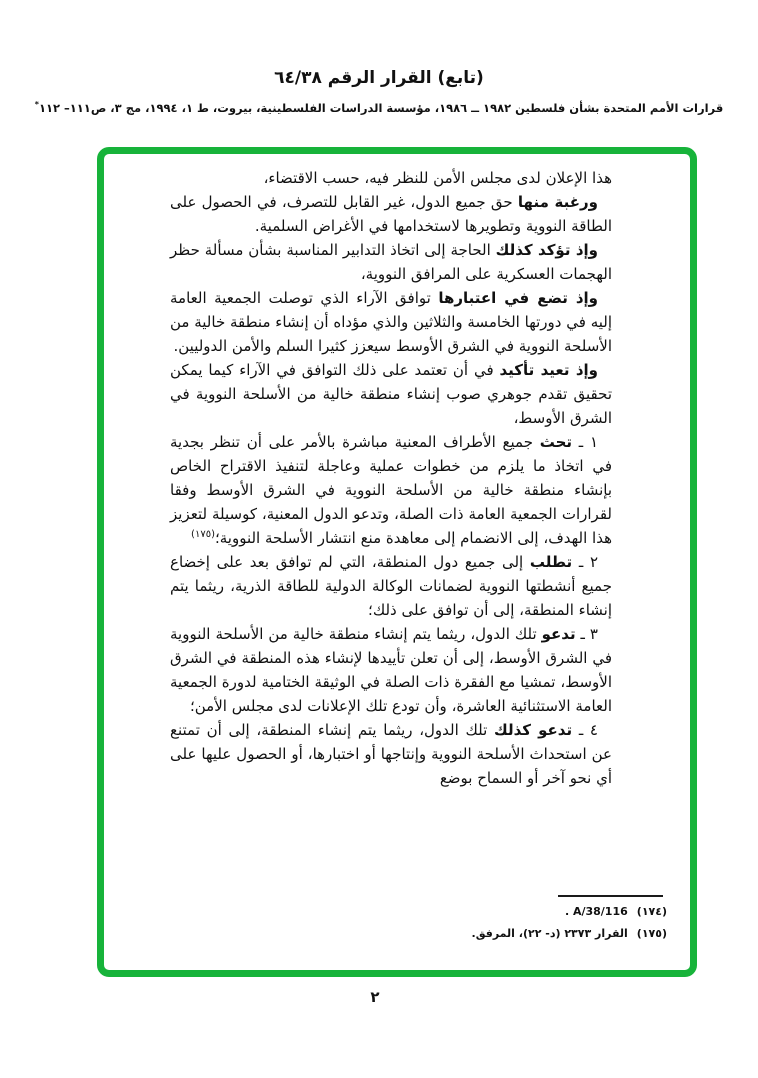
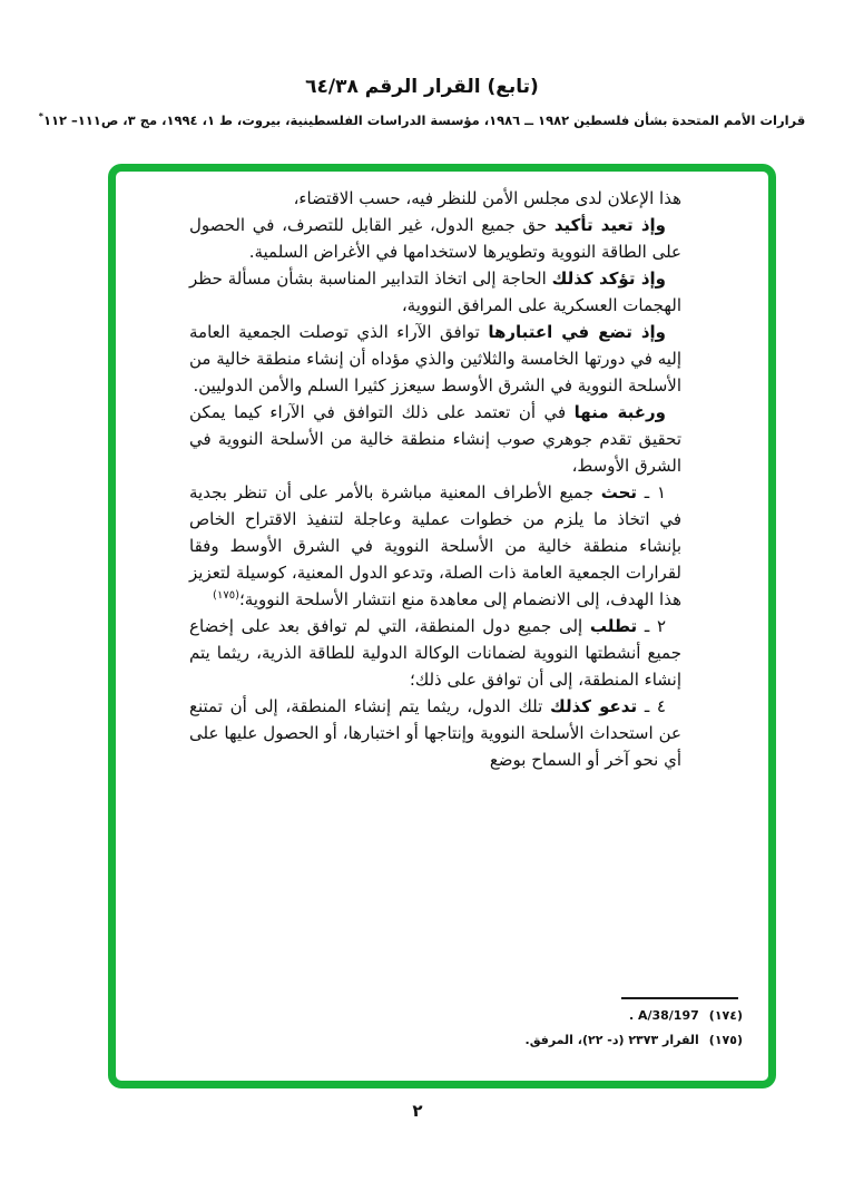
  (تابع) القرار الرقم ٦٤/٣٨
  قرارات الأمم المتحدة بشأن فلسطين ١٩٨٢ ــ ١٩٨٦، مؤسسة الدراسات الفلسطينية، بيروت، ط ١، ١٩٩٤، مج ٣، ص١١١– ١١٢*
  هذا الإعلان لدى مجلس الأمن للنظر فيه، حسب الاقتضاء،
- ورغبة منها حق جميع الدول، غير القابل للتصرف، في الحصول على الطاقة النووية وتطويرها لاستخدامها في الأغراض السلمية.
+ وإذ تعيد تأكيد حق جميع الدول، غير القابل للتصرف، في الحصول على الطاقة النووية وتطويرها لاستخدامها في الأغراض السلمية.
  وإذ تؤكد كذلك الحاجة إلى اتخاذ التدابير المناسبة بشأن مسألة حظر الهجمات العسكرية على المرافق النووية،
  وإذ تضع في اعتبارها توافق الآراء الذي توصلت الجمعية العامة إليه في دورتها الخامسة والثلاثين والذي مؤداه أن إنشاء منطقة خالية من الأسلحة النووية في الشرق الأوسط سيعزز كثيرا السلم والأمن الدوليين.
- وإذ تعيد تأكيد في أن تعتمد على ذلك التوافق في الآراء كيما يمكن تحقيق تقدم جوهري صوب إنشاء منطقة خالية من الأسلحة النووية في الشرق الأوسط،
+ ورغبة منها في أن تعتمد على ذلك التوافق في الآراء كيما يمكن تحقيق تقدم جوهري صوب إنشاء منطقة خالية من الأسلحة النووية في الشرق الأوسط،
  ١ ـ تحث جميع الأطراف المعنية مباشرة بالأمر على أن تنظر بجدية في اتخاذ ما يلزم من خطوات عملية وعاجلة لتنفيذ الاقتراح الخاص بإنشاء منطقة خالية من الأسلحة النووية في الشرق الأوسط وفقا لقرارات الجمعية العامة ذات الصلة، وتدعو الدول المعنية، كوسيلة لتعزيز هذا الهدف، إلى الانضمام إلى معاهدة منع انتشار الأسلحة النووية؛(١٧٥)
  ٢ ـ تطلب إلى جميع دول المنطقة، التي لم توافق بعد على إخضاع جميع أنشطتها النووية لضمانات الوكالة الدولية للطاقة الذرية، ريثما يتم إنشاء المنطقة، إلى أن توافق على ذلك؛
- ٣ ـ تدعو تلك الدول، ريثما يتم إنشاء منطقة خالية من الأسلحة النووية في الشرق الأوسط، إلى أن تعلن تأييدها لإنشاء هذه المنطقة في الشرق الأوسط، تمشيا مع الفقرة ذات الصلة في الوثيقة الختامية لدورة الجمعية العامة الاستثنائية العاشرة، وأن تودع تلك الإعلانات لدى مجلس الأمن؛
  ٤ ـ تدعو كذلك تلك الدول، ريثما يتم إنشاء المنطقة، إلى أن تمتنع عن استحداث الأسلحة النووية وإنتاجها أو اختبارها، أو الحصول عليها على أي نحو آخر أو السماح بوضع
- (١٧٤)A/38/116 .
+ (١٧٤)A/38/197 .
  (١٧٥)القرار ٢٣٧٣ (د- ٢٢)، المرفق.
  ٢
